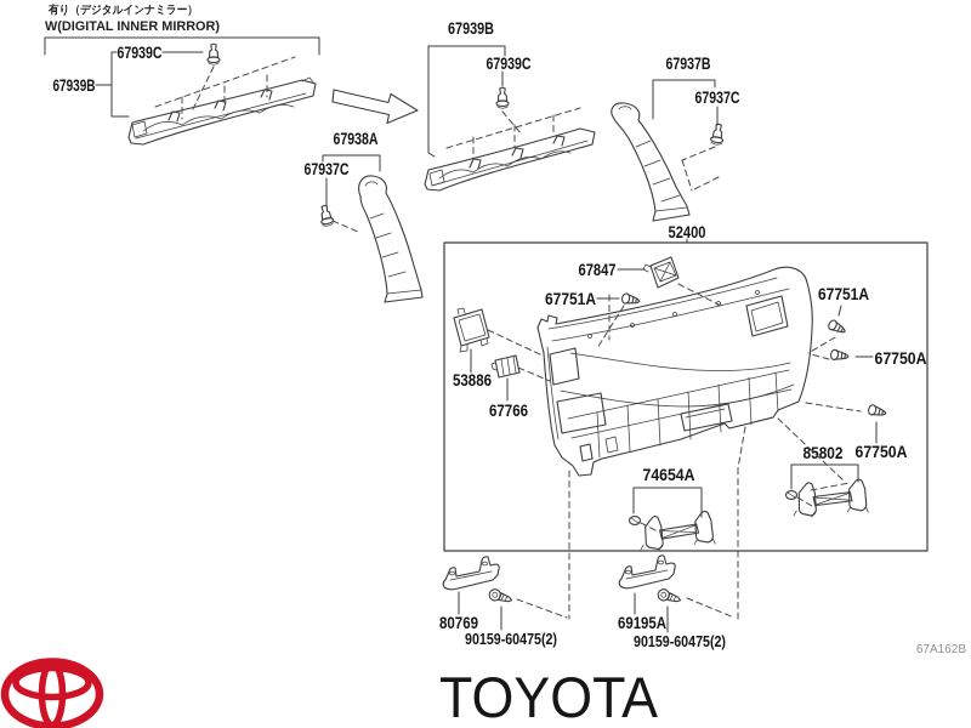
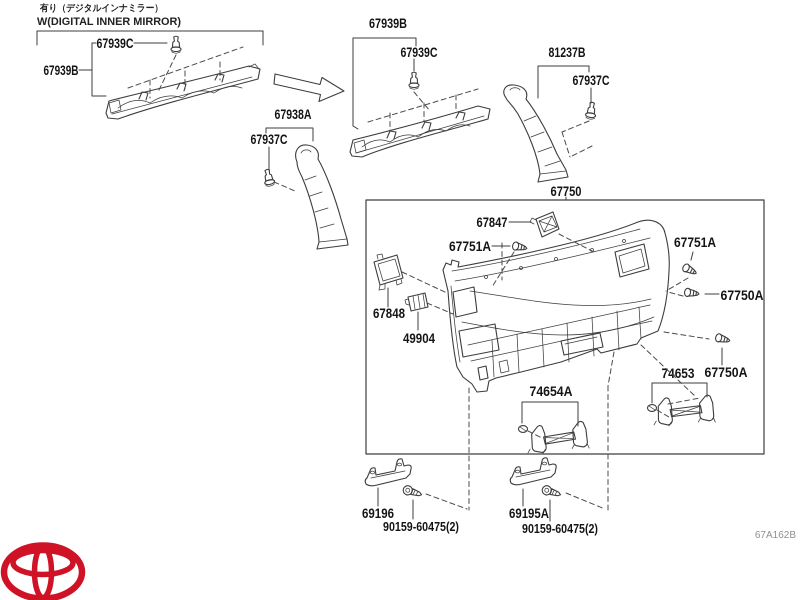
  有り（デジタルインナミラー）
  W(DIGITAL INNER MIRROR)
  67939C
  67939B
  67939B
  67939C
  67938A
  67937C
- 67937B
+ 81237B
  67937C
- 52400
+ 67750
  67847
  67751A
  67751A
  67750A
  67750A
- 53886
+ 67848
- 67766
+ 49904
  74654A
- 85802
+ 74653
- 80769
+ 69196
  90159-60475(2)
  69195A
  90159-60475(2)
  67A162B
- TOYOTA
